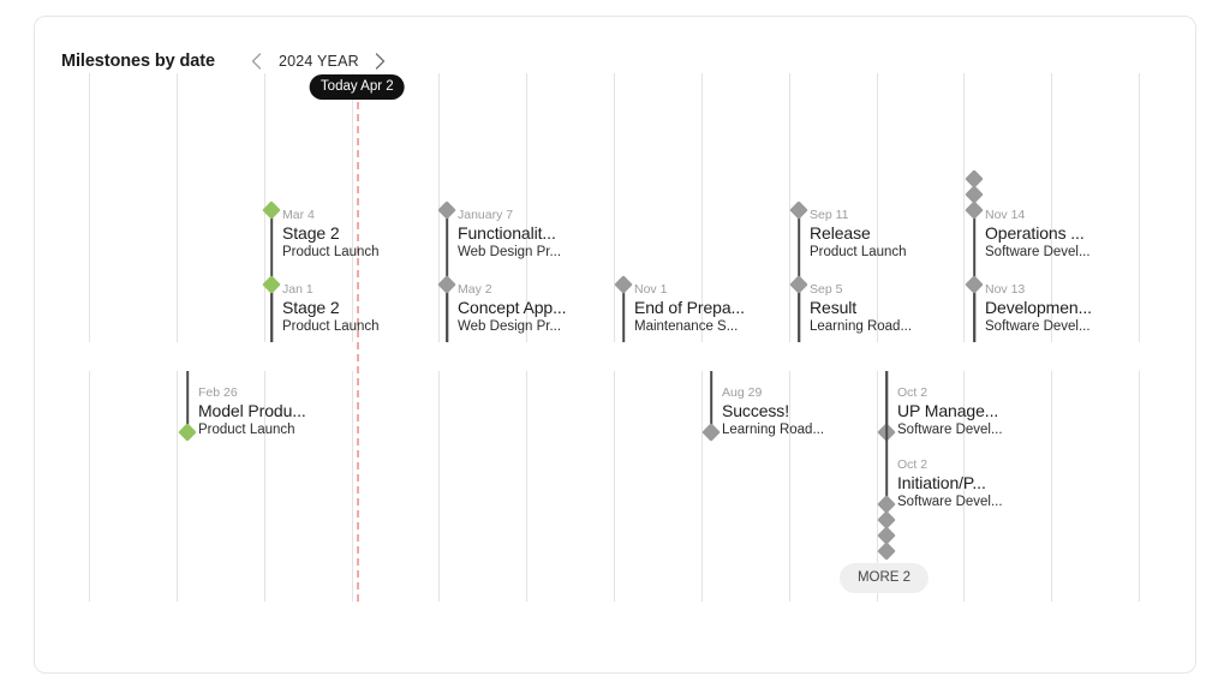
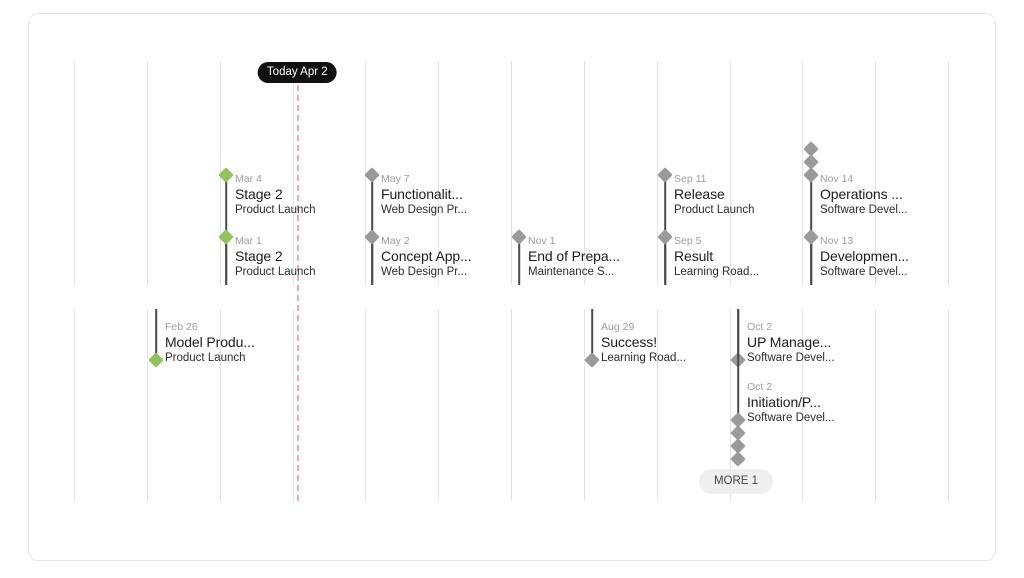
- Milestones by date
- 2024 YEAR
  Today Apr 2
  Mar 4
  Stage 2
  Product Launch
- Jan 1
+ Mar 1
  Stage 2
  Product Launch
- January 7
+ May 7
  Functionalit...
  Web Design Pr...
  May 2
  Concept App...
  Web Design Pr...
  Nov 1
  End of Prepa...
  Maintenance S...
  Sep 11
  Release
  Product Launch
  Sep 5
  Result
  Learning Road...
  Nov 14
  Operations ...
  Software Devel...
  Nov 13
  Developmen...
  Software Devel...
  Feb 26
  Model Produ...
  Product Launch
  Aug 29
  Success!
  Learning Road...
  Oct 2
  UP Manage...
  Software Devel...
  Oct 2
  Initiation/P...
  Software Devel...
- MORE 2
+ MORE 1
